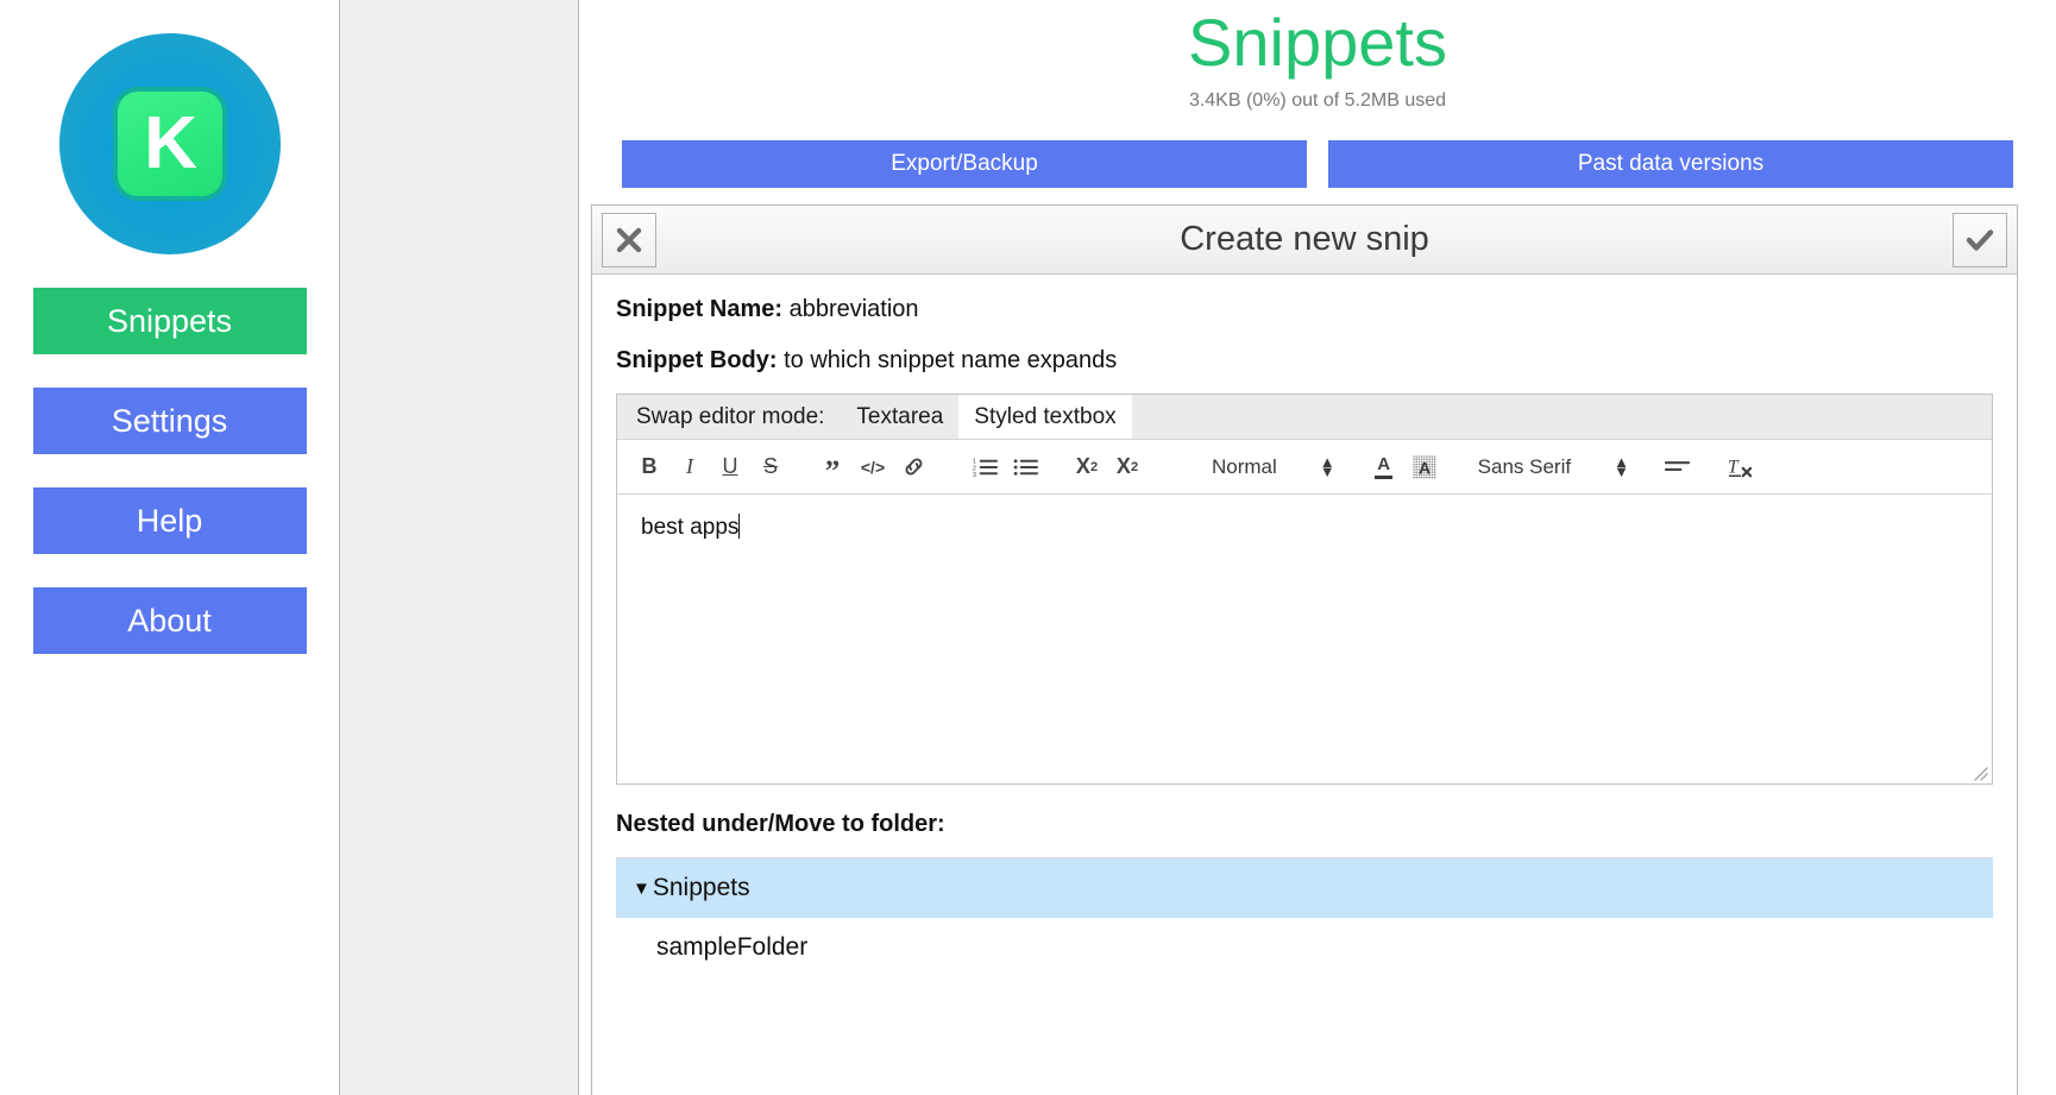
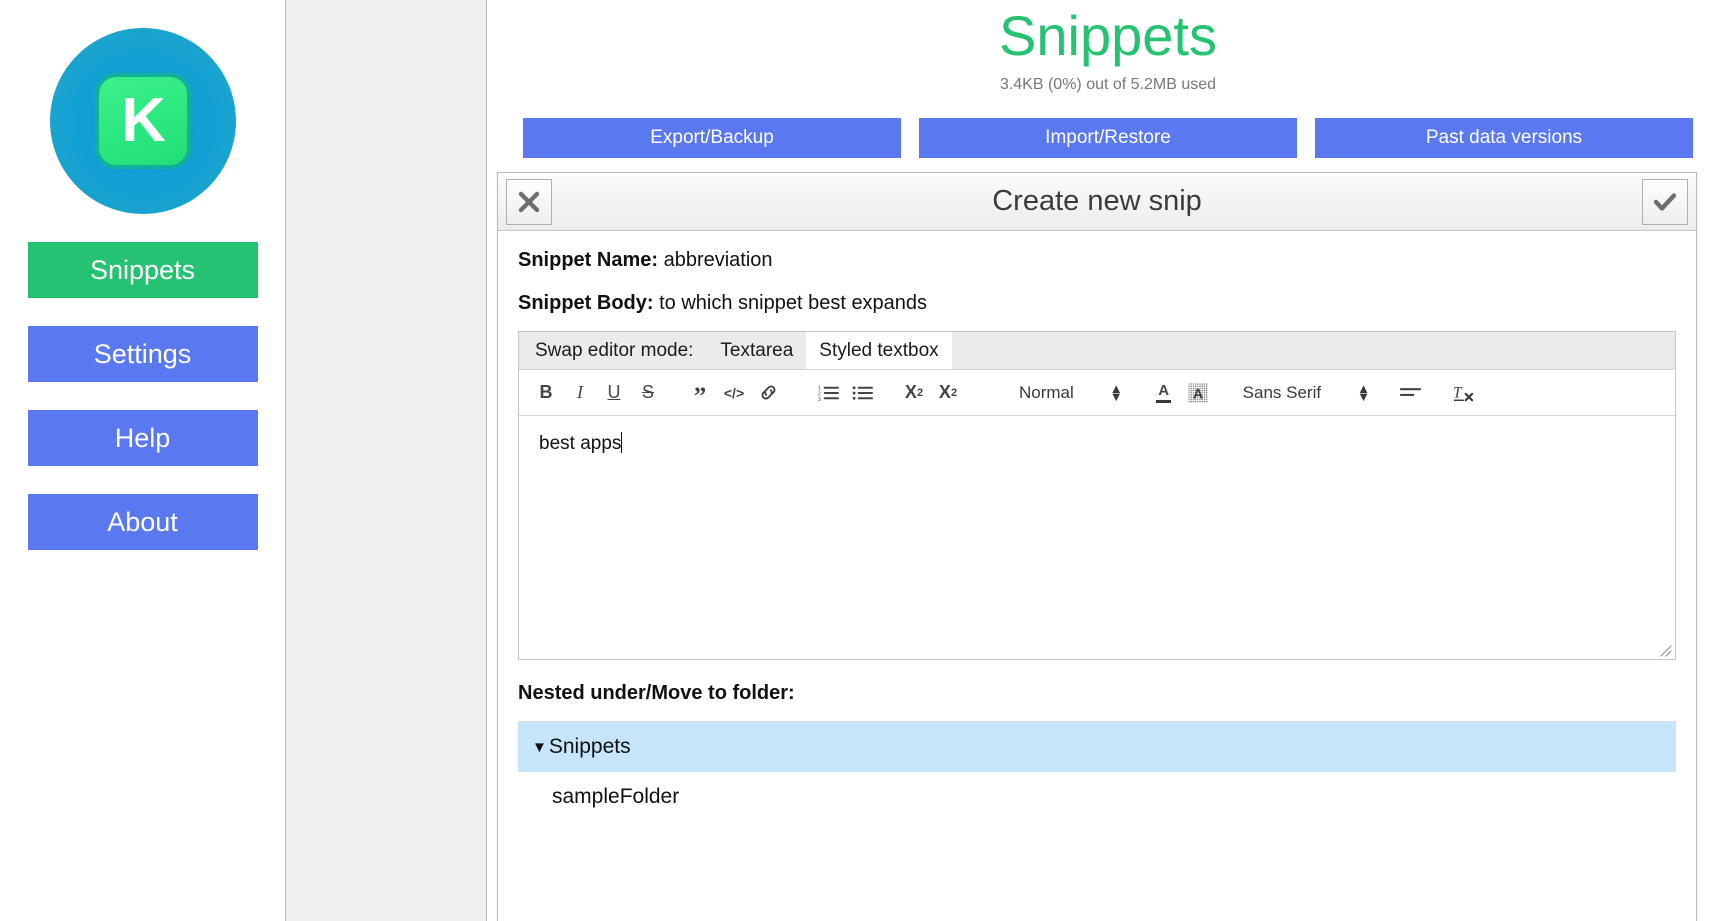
  K
  Snippets
  Settings
  Help
  About
  Snippets
  3.4KB (0%) out of 5.2MB used
  Export/Backup
+ Import/Restore
  Past data versions
  Create new snip
  Snippet Name: abbreviation
- Snippet Body: to which snippet name expands
+ Snippet Body: to which snippet best expands
  Swap editor mode:
  Textarea
  Styled textbox
  B
  I
  U
  S
  ”
  </>
  X
  2
  X
  2
  Normal
  ▲
  ▼
  A
  A
  Sans Serif
  ▲
  ▼
  T
  best apps
  Nested under/Move to folder:
  ▼
  Snippets
  sampleFolder
